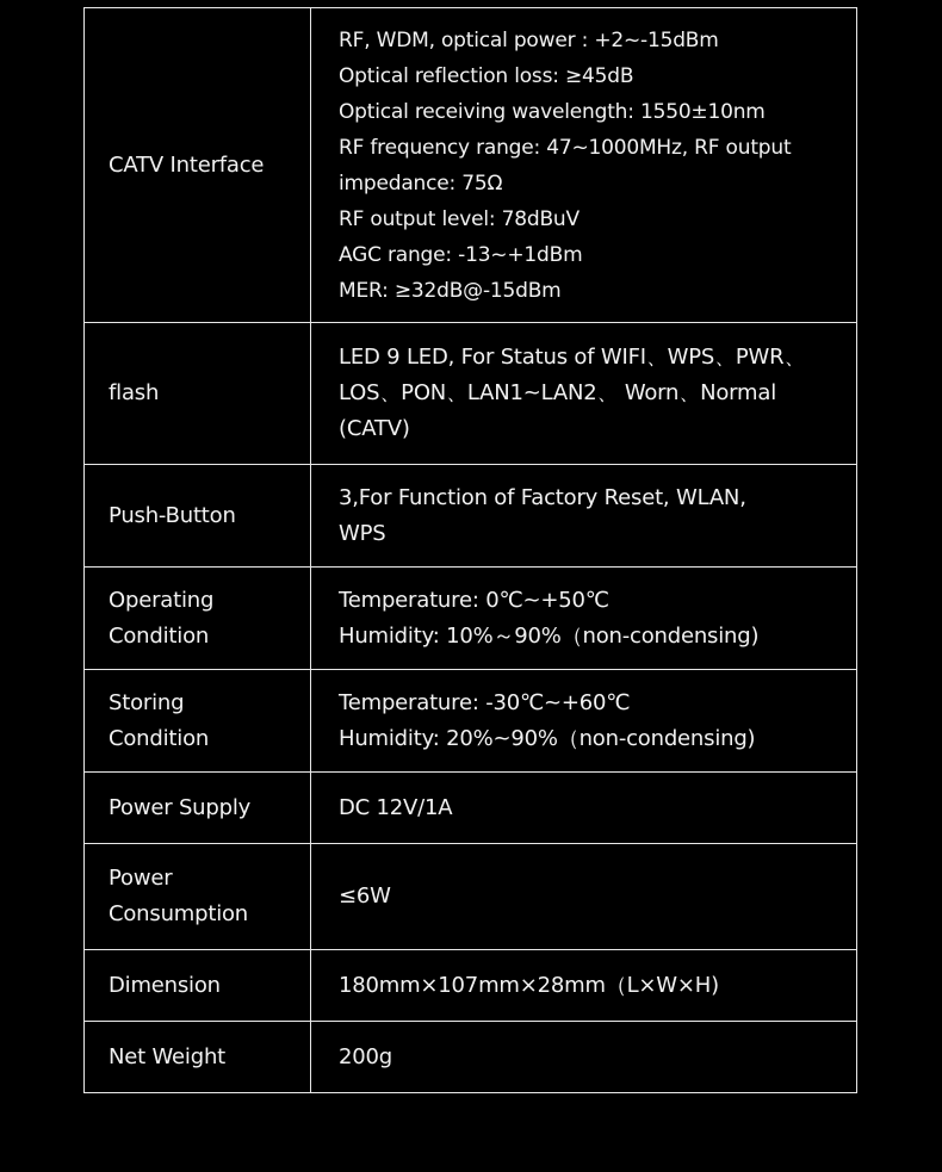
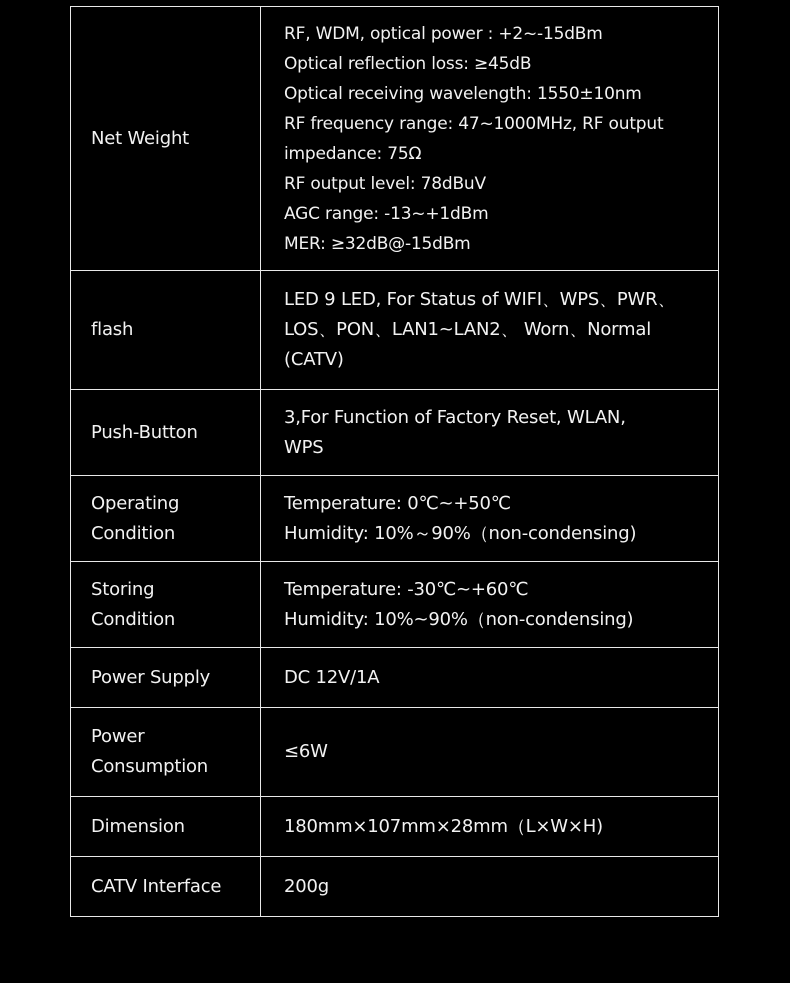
- CATV Interface	RF, WDM, optical power : +2~-15dBm Optical reflection loss: ≥45dB Optical receiving wavelength: 1550±10nm RF frequency range: 47~1000MHz, RF output impedance: 75Ω RF output level: 78dBuV AGC range: -13~+1dBm MER: ≥32dB@-15dBm
+ Net Weight	RF, WDM, optical power : +2~-15dBm Optical reflection loss: ≥45dB Optical receiving wavelength: 1550±10nm RF frequency range: 47~1000MHz, RF output impedance: 75Ω RF output level: 78dBuV AGC range: -13~+1dBm MER: ≥32dB@-15dBm
  flash	LED 9 LED, For Status of WIFI、WPS、PWR、 LOS、PON、LAN1~LAN2、 Worn、Normal (CATV)
  Push-Button	3,For Function of Factory Reset, WLAN, WPS
  Operating Condition	Temperature: 0℃~+50℃ Humidity: 10%～90%（non-condensing)
- Storing Condition	Temperature: -30℃~+60℃ Humidity: 20%~90%（non-condensing)
+ Storing Condition	Temperature: -30℃~+60℃ Humidity: 10%~90%（non-condensing)
  Power Supply	DC 12V/1A
  Power Consumption	≤6W
  Dimension	180mm×107mm×28mm（L×W×H)
- Net Weight	200g
+ CATV Interface	200g
